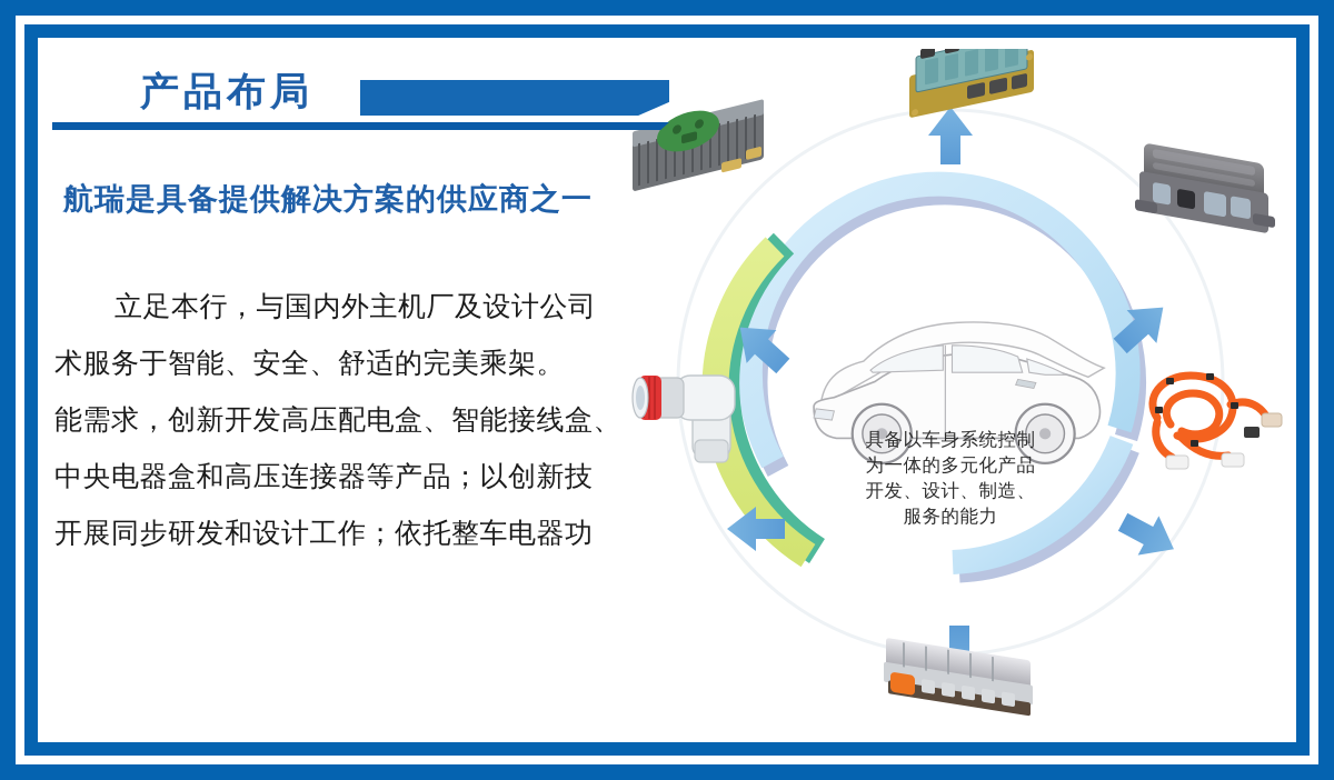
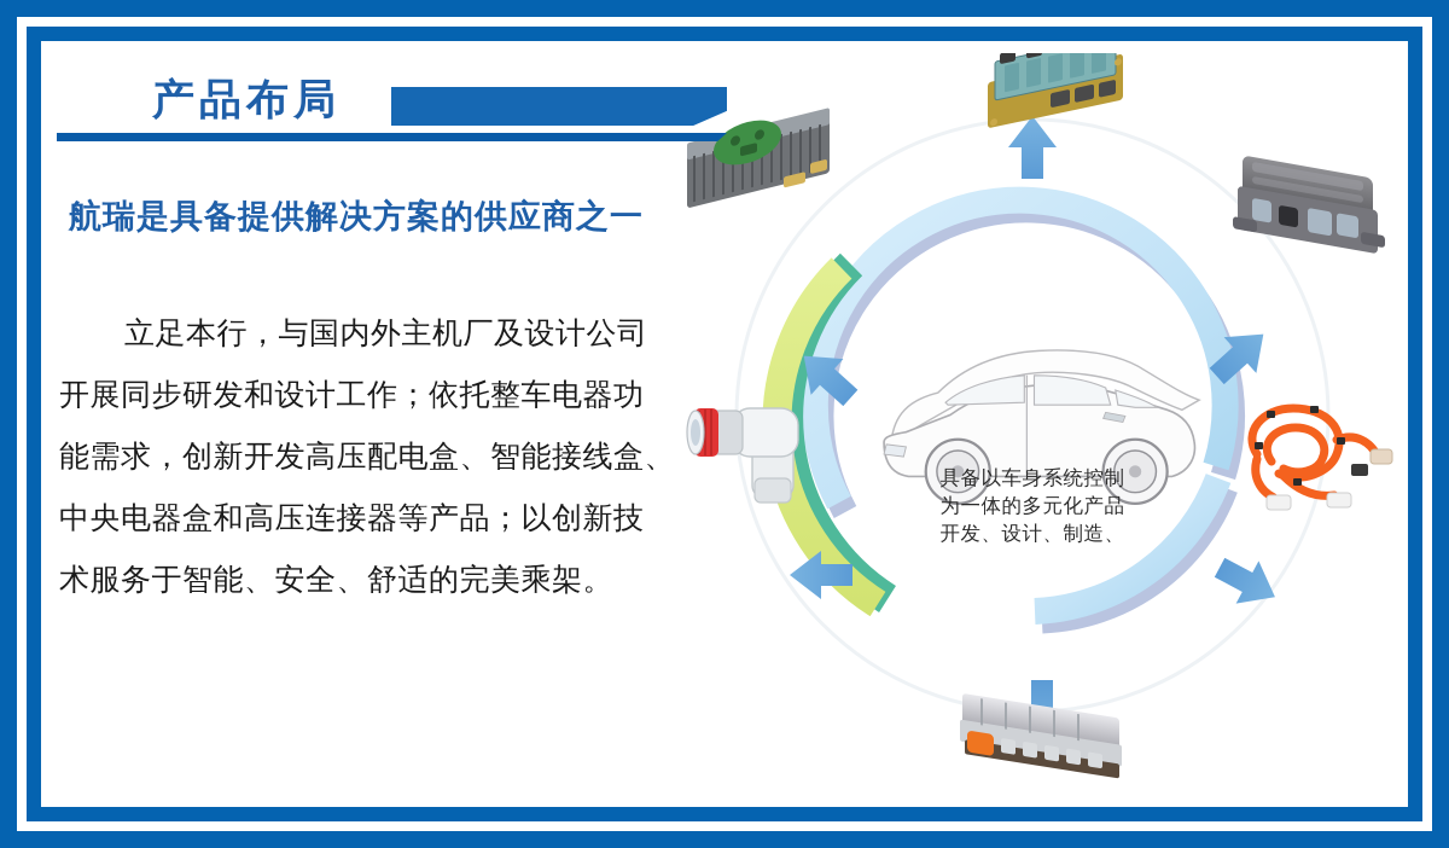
  产品布局
  航瑞是具备提供解决方案的供应商之一
  立足本行，与国内外主机厂及设计公司
- 术服务于智能、安全、舒适的完美乘架。
+ 开展同步研发和设计工作；依托整车电器功
  能需求，创新开发高压配电盒、智能接线盒、
  中央电器盒和高压连接器等产品；以创新技
- 开展同步研发和设计工作；依托整车电器功
+ 术服务于智能、安全、舒适的完美乘架。
  具备以车身系统控制
  为一体的多元化产品
  开发、设计、制造、
- 服务的能力
